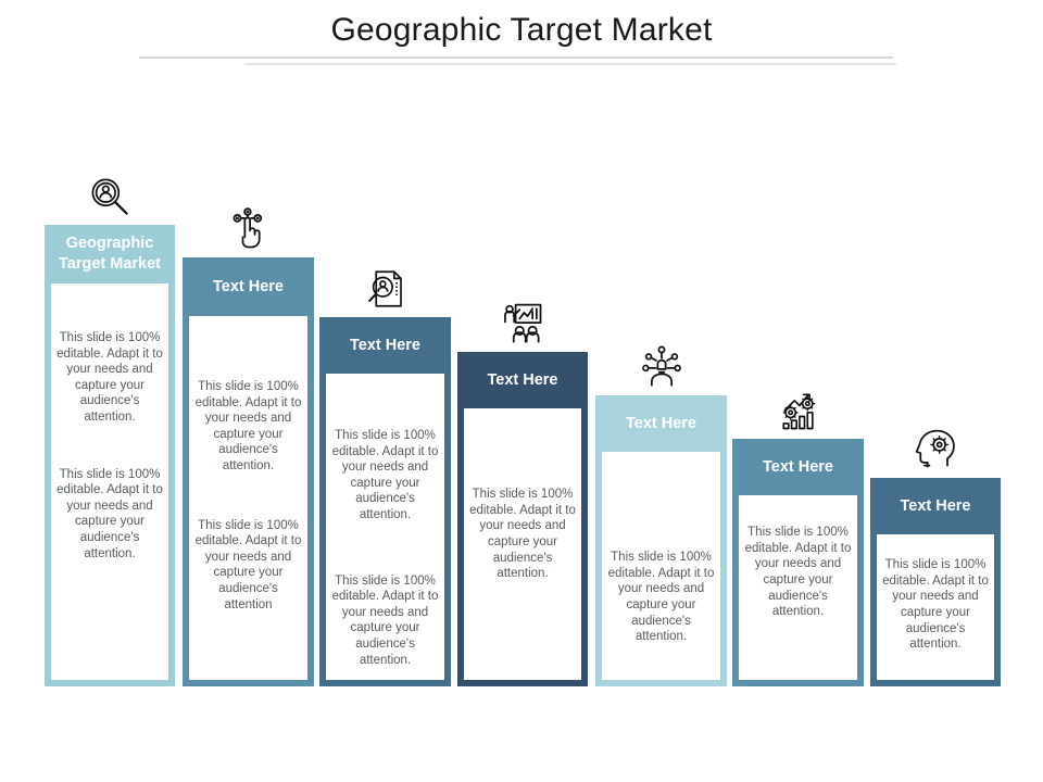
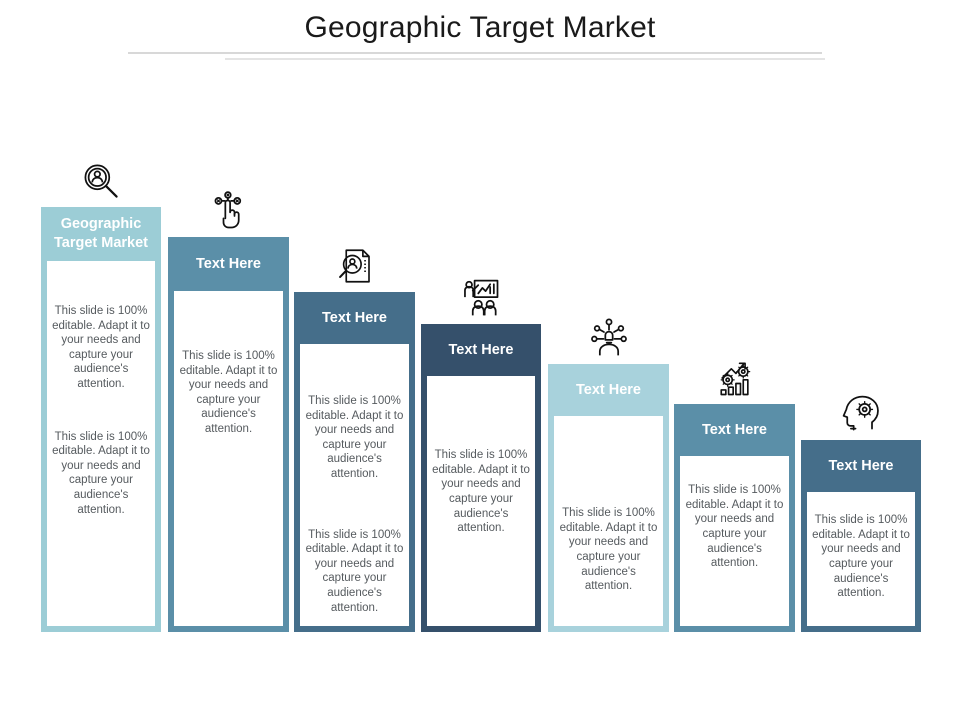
  Geographic Target Market
  Geographic Target Market
  This slide is 100% editable. Adapt it to your needs and capture your audience's attention.
  This slide is 100% editable. Adapt it to your needs and capture your audience's attention.
  Text Here
  This slide is 100% editable. Adapt it to your needs and capture your audience's attention.
- This slide is 100% editable. Adapt it to your needs and capture your audience's attention
  Text Here
  This slide is 100% editable. Adapt it to your needs and capture your audience's attention.
  This slide is 100% editable. Adapt it to your needs and capture your audience's attention.
  Text Here
  This slide is 100% editable. Adapt it to your needs and capture your audience's attention.
  Text Here
  This slide is 100% editable. Adapt it to your needs and capture your audience's attention.
  Text Here
  This slide is 100% editable. Adapt it to your needs and capture your audience's attention.
  Text Here
  This slide is 100% editable. Adapt it to your needs and capture your audience's attention.
